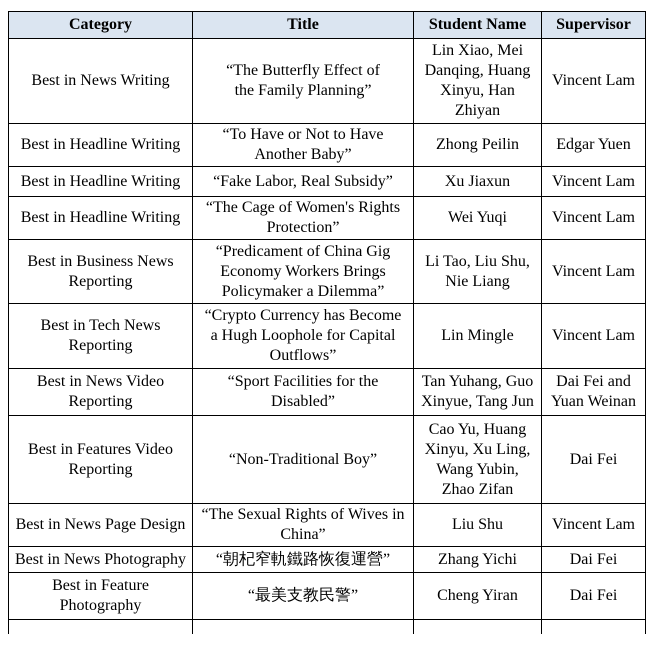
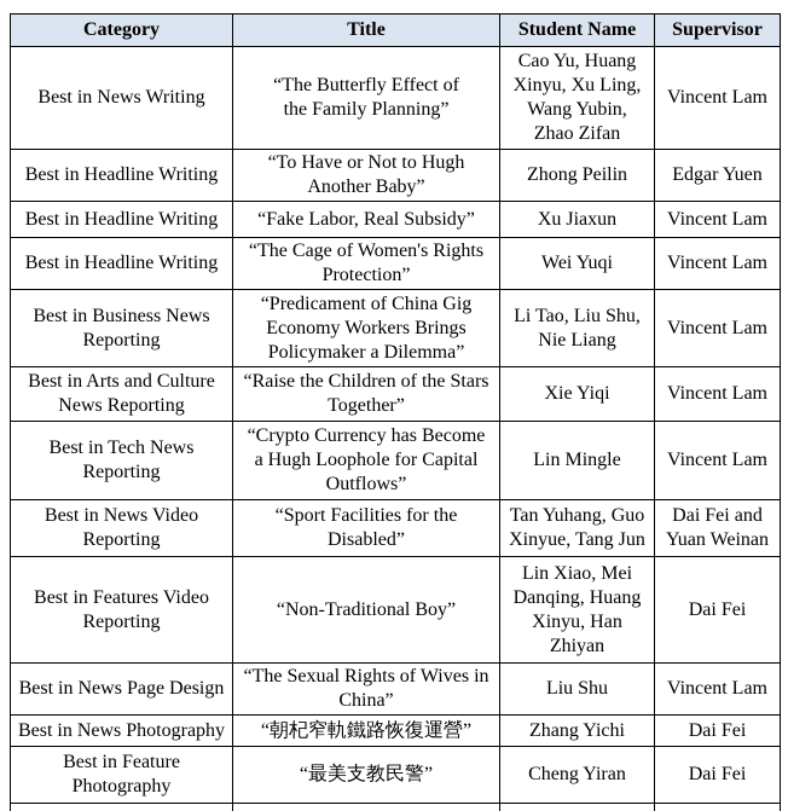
  Category	Title	Student Name	Supervisor
- Best in News Writing	“The Butterfly Effect of the Family Planning”	Lin Xiao, Mei Danqing, Huang Xinyu, Han Zhiyan	Vincent Lam
+ Best in News Writing	“The Butterfly Effect of the Family Planning”	Cao Yu, Huang Xinyu, Xu Ling, Wang Yubin, Zhao Zifan	Vincent Lam
- Best in Headline Writing	“To Have or Not to Have Another Baby”	Zhong Peilin	Edgar Yuen
+ Best in Headline Writing	“To Have or Not to Hugh Another Baby”	Zhong Peilin	Edgar Yuen
  Best in Headline Writing	“Fake Labor, Real Subsidy”	Xu Jiaxun	Vincent Lam
  Best in Headline Writing	“The Cage of Women's Rights Protection”	Wei Yuqi	Vincent Lam
  Best in Business News Reporting	“Predicament of China Gig Economy Workers Brings Policymaker a Dilemma”	Li Tao, Liu Shu, Nie Liang	Vincent Lam
+ Best in Arts and Culture News Reporting	“Raise the Children of the Stars Together”	Xie Yiqi	Vincent Lam
  Best in Tech News Reporting	“Crypto Currency has Become a Hugh Loophole for Capital Outflows”	Lin Mingle	Vincent Lam
  Best in News Video Reporting	“Sport Facilities for the Disabled”	Tan Yuhang, Guo Xinyue, Tang Jun	Dai Fei and Yuan Weinan
- Best in Features Video Reporting	“Non-Traditional Boy”	Cao Yu, Huang Xinyu, Xu Ling, Wang Yubin, Zhao Zifan	Dai Fei
+ Best in Features Video Reporting	“Non-Traditional Boy”	Lin Xiao, Mei Danqing, Huang Xinyu, Han Zhiyan	Dai Fei
  Best in News Page Design	“The Sexual Rights of Wives in China”	Liu Shu	Vincent Lam
  Best in News Photography	“朝杞窄軌鐵路恢復運營”	Zhang Yichi	Dai Fei
  Best in Feature Photography	“最美支教民警”	Cheng Yiran	Dai Fei
